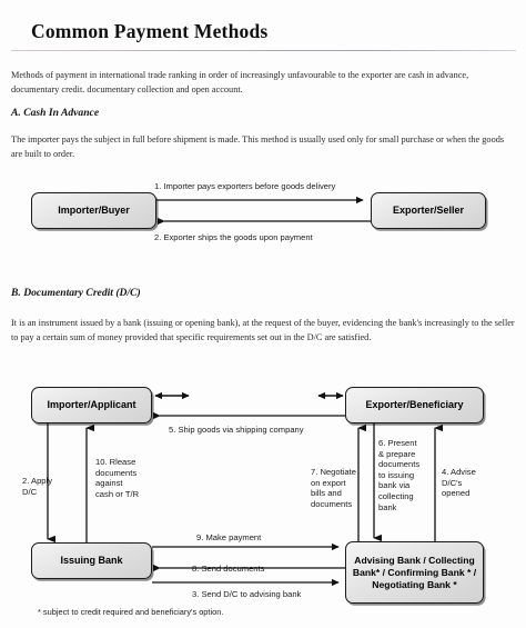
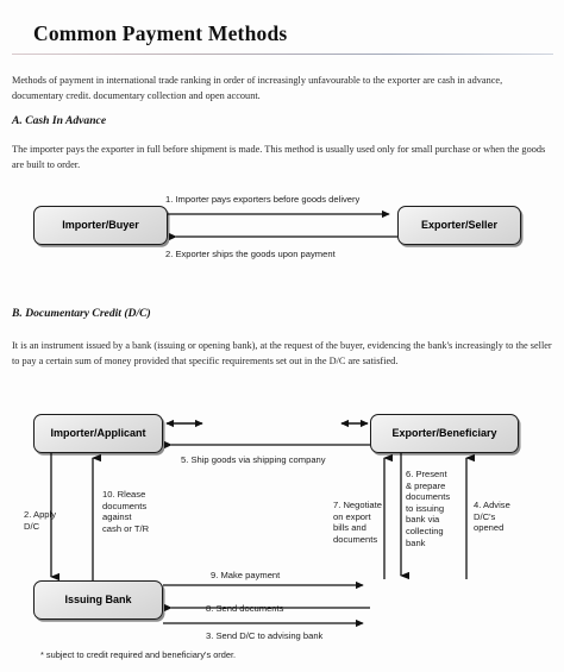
  Common Payment Methods
  Methods of payment in international trade ranking in order of increasingly unfavourable to the exporter are cash in advance, documentary credit. documentary collection and open account.
  A. Cash In Advance
- The importer pays the subject in full before shipment is made. This method is usually used only for small purchase or when the goods are built to order.
+ The importer pays the exporter in full before shipment is made. This method is usually used only for small purchase or when the goods are built to order.
  Importer/Buyer
  Exporter/Seller
  1. Importer pays exporters before goods delivery
  2. Exporter ships the goods upon payment
  B. Documentary Credit (D/C)
  It is an instrument issued by a bank (issuing or opening bank), at the request of the buyer, evidencing the bank's increasingly to the seller to pay a certain sum of money provided that specific requirements set out in the D/C are satisfied.
  Importer/Applicant
  Exporter/Beneficiary
  Issuing Bank
- Advising Bank / Collecting Bank* / Confirming Bank * / Negotiating Bank *
  5. Ship goods via shipping company
  2. Appy
  D/C
  10. Rlease
  documents
  against
  cash or T/R
  7. Negotiate
  on export
  bills and
  documents
  6. Present
  & prepare
  documents
  to issuing
  bank via
  collecting
  bank
  4. Advise
  D/C's
  opened
  9. Make payment
  3. Send D/C to advising bank
- * subject to credit required and beneficiary's option.
+ * subject to credit required and beneficiary's order.
